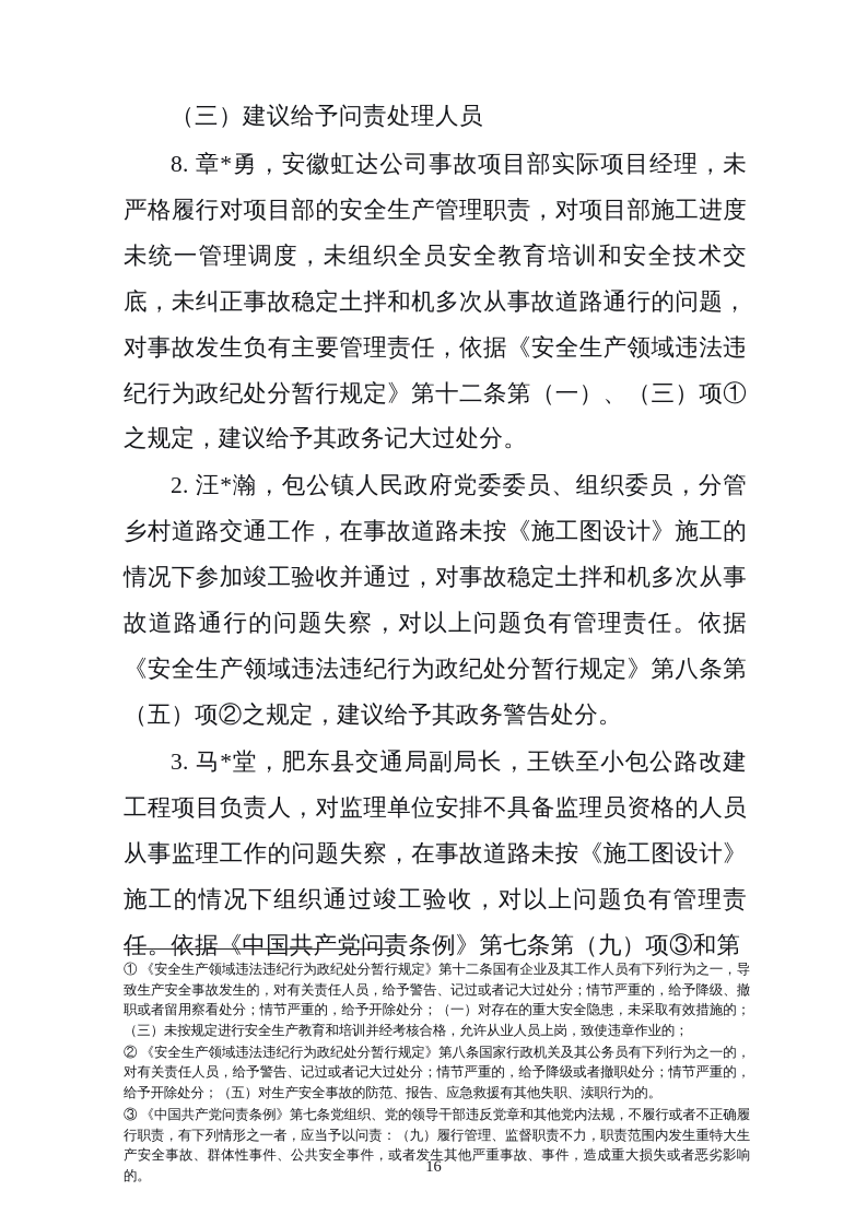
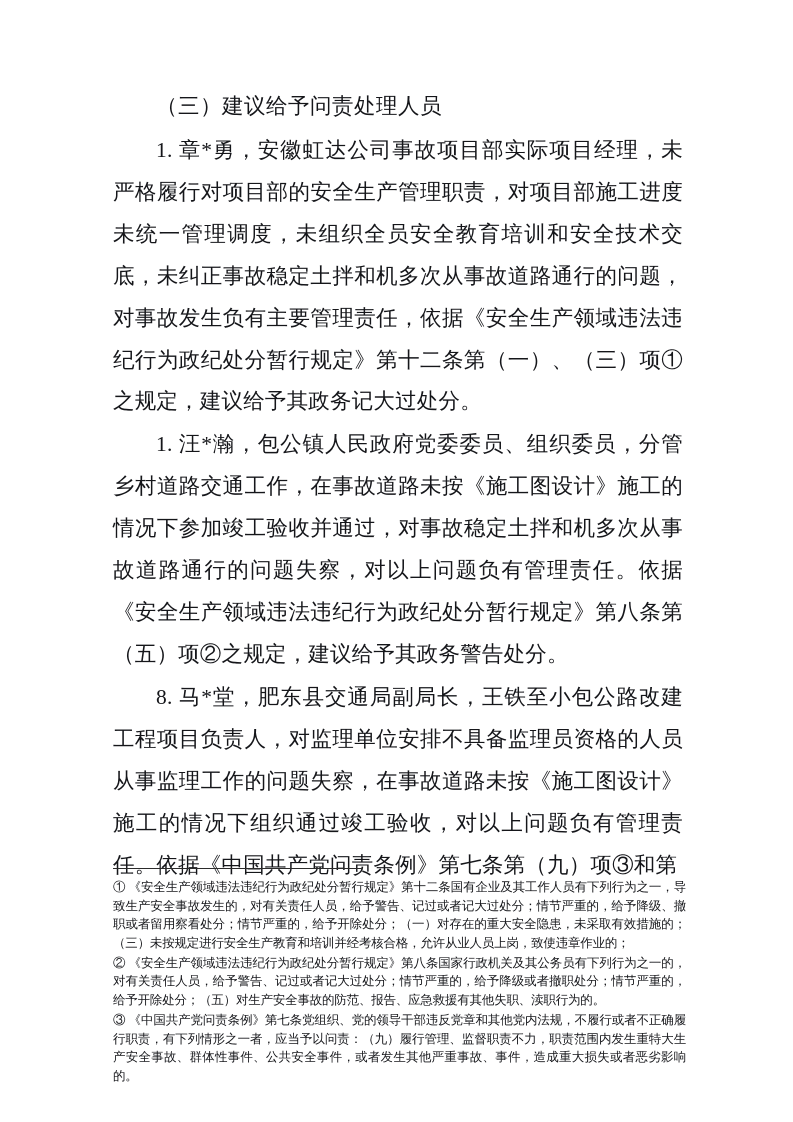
  （三）建议给予问责处理人员
- 8. 章*勇，安徽虹达公司事故项目部实际项目经理，未严格履行对项目部的安全生产管理职责，对项目部施工进度未统一管理调度，未组织全员安全教育培训和安全技术交底，未纠正事故稳定土拌和机多次从事故道路通行的问题，对事故发生负有主要管理责任，依据《安全生产领域违法违纪行为政纪处分暂行规定》第十二条第（一）、（三）项①之规定，建议给予其政务记大过处分。
+ 1. 章*勇，安徽虹达公司事故项目部实际项目经理，未严格履行对项目部的安全生产管理职责，对项目部施工进度未统一管理调度，未组织全员安全教育培训和安全技术交底，未纠正事故稳定土拌和机多次从事故道路通行的问题，对事故发生负有主要管理责任，依据《安全生产领域违法违纪行为政纪处分暂行规定》第十二条第（一）、（三）项①之规定，建议给予其政务记大过处分。
- 2. 汪*瀚，包公镇人民政府党委委员、组织委员，分管乡村道路交通工作，在事故道路未按《施工图设计》施工的情况下参加竣工验收并通过，对事故稳定土拌和机多次从事故道路通行的问题失察，对以上问题负有管理责任。依据《安全生产领域违法违纪行为政纪处分暂行规定》第八条第（五）项②之规定，建议给予其政务警告处分。
+ 1. 汪*瀚，包公镇人民政府党委委员、组织委员，分管乡村道路交通工作，在事故道路未按《施工图设计》施工的情况下参加竣工验收并通过，对事故稳定土拌和机多次从事故道路通行的问题失察，对以上问题负有管理责任。依据《安全生产领域违法违纪行为政纪处分暂行规定》第八条第（五）项②之规定，建议给予其政务警告处分。
- 3. 马*堂，肥东县交通局副局长，王铁至小包公路改建工程项目负责人，对监理单位安排不具备监理员资格的人员从事监理工作的问题失察，在事故道路未按《施工图设计》施工的情况下组织通过竣工验收，对以上问题负有管理责任。依据《中国共产党问责条例》第七条第（九）项③和第
+ 8. 马*堂，肥东县交通局副局长，王铁至小包公路改建工程项目负责人，对监理单位安排不具备监理员资格的人员从事监理工作的问题失察，在事故道路未按《施工图设计》施工的情况下组织通过竣工验收，对以上问题负有管理责任。依据《中国共产党问责条例》第七条第（九）项③和第
  ① 《安全生产领域违法违纪行为政纪处分暂行规定》第十二条国有企业及其工作人员有下列行为之一，导致生产安全事故发生的，对有关责任人员，给予警告、记过或者记大过处分；情节严重的，给予降级、撤职或者留用察看处分；情节严重的，给予开除处分；（一）对存在的重大安全隐患，未采取有效措施的；（三）未按规定进行安全生产教育和培训并经考核合格，允许从业人员上岗，致使违章作业的；
  ② 《安全生产领域违法违纪行为政纪处分暂行规定》第八条国家行政机关及其公务员有下列行为之一的，对有关责任人员，给予警告、记过或者记大过处分；情节严重的，给予降级或者撤职处分；情节严重的，给予开除处分；（五）对生产安全事故的防范、报告、应急救援有其他失职、渎职行为的。
  ③ 《中国共产党问责条例》第七条党组织、党的领导干部违反党章和其他党内法规，不履行或者不正确履行职责，有下列情形之一者，应当予以问责：（九）履行管理、监督职责不力，职责范围内发生重特大生产安全事故、群体性事件、公共安全事件，或者发生其他严重事故、事件，造成重大损失或者恶劣影响的。
- 16
